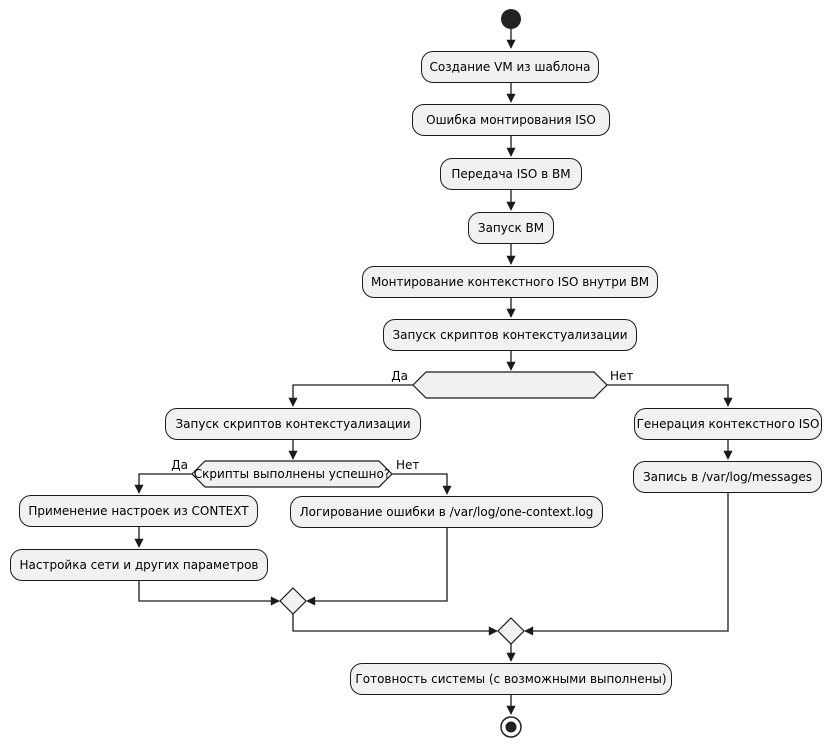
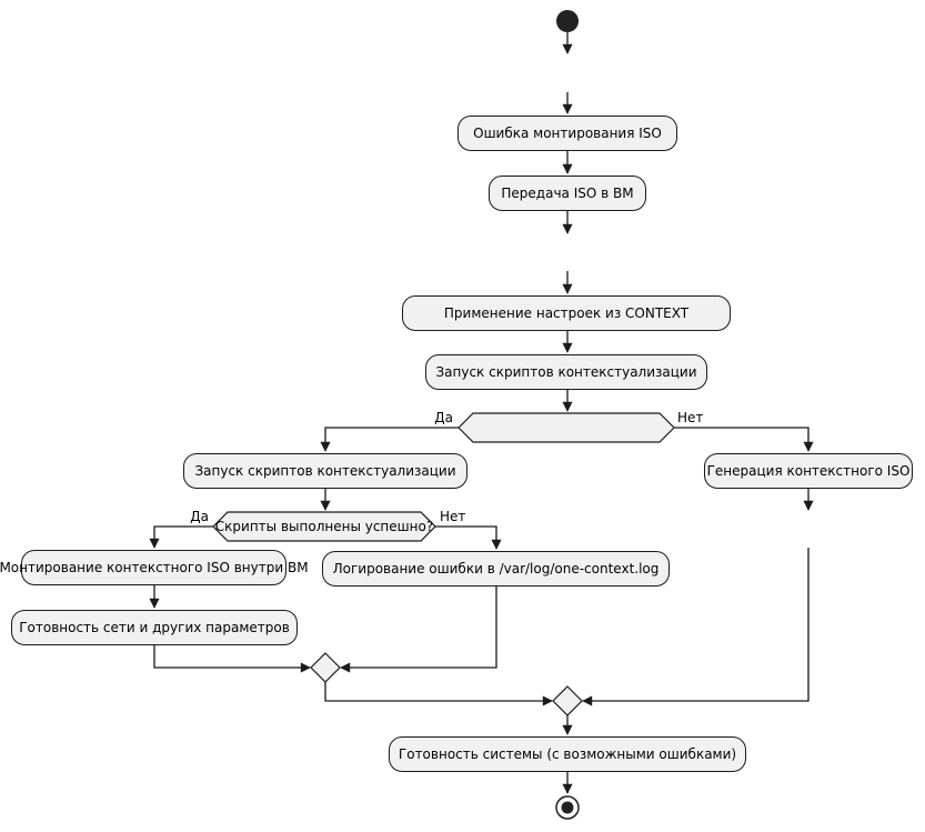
- Создание VM из шаблона
  Ошибка монтирования ISO
  Передача ISO в ВМ
- Запуск ВМ
- Монтирование контекстного ISO внутри ВМ
+ Применение настроек из CONTEXT
  Запуск скриптов контекстуализации
  Запуск скриптов контекстуализации
- Применение настроек из CONTEXT
+ Монтирование контекстного ISO внутри ВМ
- Настройка сети и других параметров
+ Готовность сети и других параметров
  Логирование ошибки в /var/log/one-context.log
  Генерация контекстного ISO
- Запись в /var/log/messages
- Готовность системы (с возможными выполнены)
+ Готовность системы (с возможными ошибками)
  Скрипты выполнены успешно?
  Да
  Нет
  Да
  Нет
